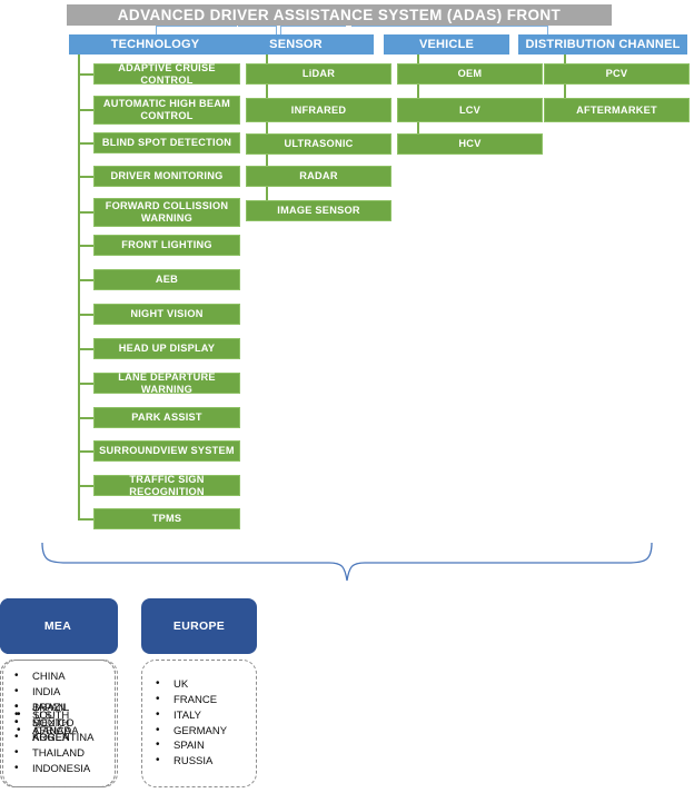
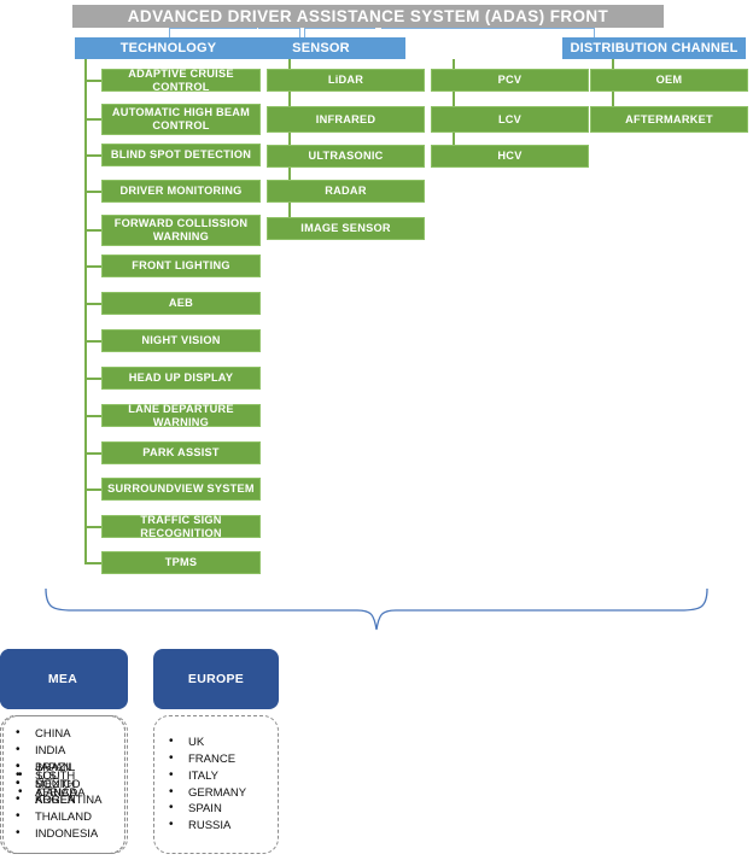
  ADVANCED DRIVER ASSISTANCE SYSTEM (ADAS) FRONT
  TECHNOLOGY
  SENSOR
- VEHICLE
  DISTRIBUTION CHANNEL
  ADAPTIVE CRUISE CONTROL
  AUTOMATIC HIGH BEAM
  CONTROL
  BLIND SPOT DETECTION
  DRIVER MONITORING
  FORWARD COLLISSION
  WARNING
  FRONT LIGHTING
  AEB
  NIGHT VISION
  HEAD UP DISPLAY
  LANE DEPARTURE WARNING
  PARK ASSIST
  SURROUNDVIEW SYSTEM
  TRAFFIC SIGN RECOGNITION
  TPMS
  LiDAR
  INFRARED
  ULTRASONIC
  RADAR
  IMAGE SENSOR
- OEM
+ PCV
  LCV
  HCV
- PCV
+ OEM
  AFTERMARKET
  U.S.
  CANADA
  EUROPE
  UK
  FRANCE
  ITALY
  GERMANY
  SPAIN
  RUSSIA
  CHINA
  INDIA
  JAPAN
  SOUTH
  KOREA
  THAILAND
  INDONESIA
  BRAZIL
  MEXICO
  ARGENTINA
  MEA
  SOUTH
  AFRICA
